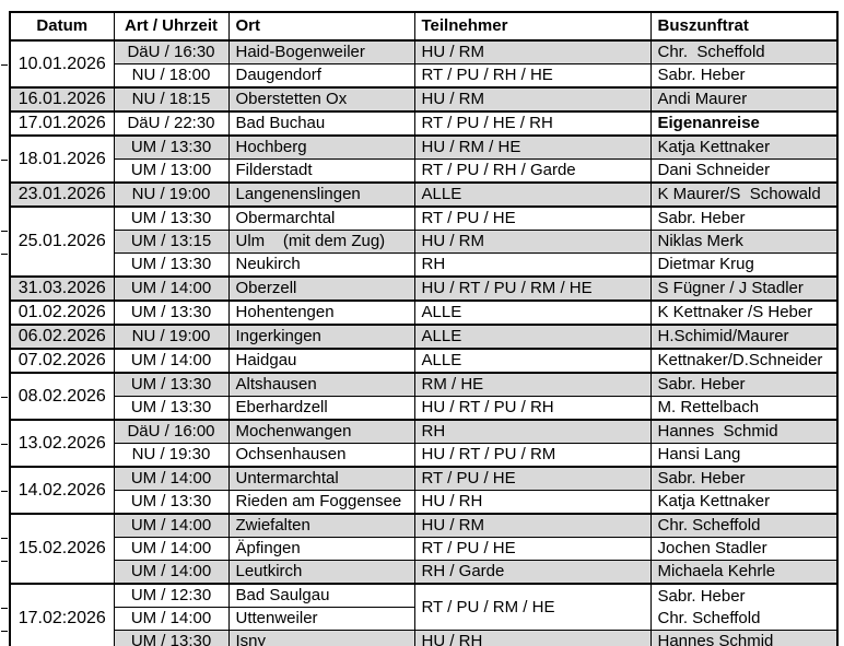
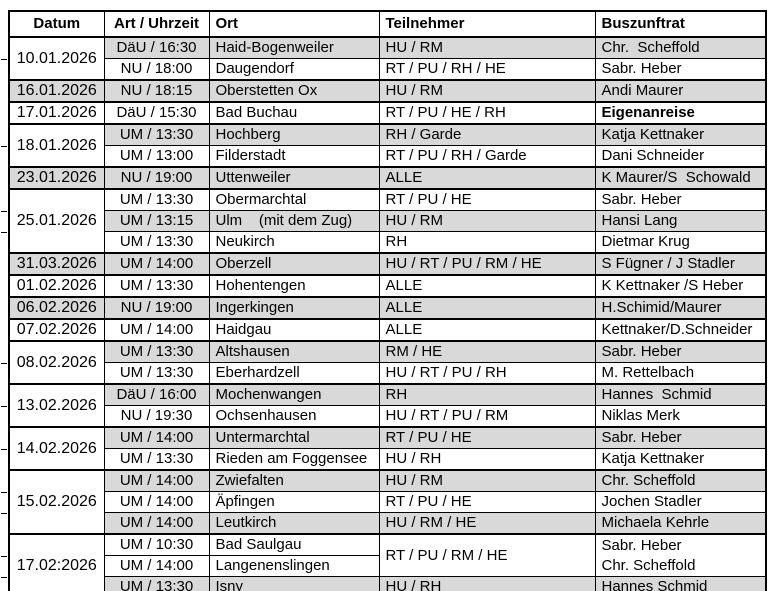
  Datum	Art / Uhrzeit	Ort	Teilnehmer	Buszunftrat
  10.01.2026	DäU / 16:30	Haid-Bogenweiler	HU / RM	Chr. Scheffold
  NU / 18:00	Daugendorf	RT / PU / RH / HE	Sabr. Heber
  16.01.2026	NU / 18:15	Oberstetten Ox	HU / RM	Andi Maurer
- 17.01.2026	DäU / 22:30	Bad Buchau	RT / PU / HE / RH	Eigenanreise
+ 17.01.2026	DäU / 15:30	Bad Buchau	RT / PU / HE / RH	Eigenanreise
- 18.01.2026	UM / 13:30	Hochberg	HU / RM / HE	Katja Kettnaker
+ 18.01.2026	UM / 13:30	Hochberg	RH / Garde	Katja Kettnaker
  UM / 13:00	Filderstadt	RT / PU / RH / Garde	Dani Schneider
- 23.01.2026	NU / 19:00	Langenenslingen	ALLE	K Maurer/S Schowald
+ 23.01.2026	NU / 19:00	Uttenweiler	ALLE	K Maurer/S Schowald
  25.01.2026	UM / 13:30	Obermarchtal	RT / PU / HE	Sabr. Heber
- UM / 13:15	Ulm (mit dem Zug)	HU / RM	Niklas Merk
+ UM / 13:15	Ulm (mit dem Zug)	HU / RM	Hansi Lang
  UM / 13:30	Neukirch	RH	Dietmar Krug
  31.03.2026	UM / 14:00	Oberzell	HU / RT / PU / RM / HE	S Fügner / J Stadler
  01.02.2026	UM / 13:30	Hohentengen	ALLE	K Kettnaker /S Heber
  06.02.2026	NU / 19:00	Ingerkingen	ALLE	H.Schimid/Maurer
  07.02.2026	UM / 14:00	Haidgau	ALLE	Kettnaker/D.Schneider
  08.02.2026	UM / 13:30	Altshausen	RM / HE	Sabr. Heber
  UM / 13:30	Eberhardzell	HU / RT / PU / RH	M. Rettelbach
  13.02.2026	DäU / 16:00	Mochenwangen	RH	Hannes Schmid
- NU / 19:30	Ochsenhausen	HU / RT / PU / RM	Hansi Lang
+ NU / 19:30	Ochsenhausen	HU / RT / PU / RM	Niklas Merk
  14.02.2026	UM / 14:00	Untermarchtal	RT / PU / HE	Sabr. Heber
  UM / 13:30	Rieden am Foggensee	HU / RH	Katja Kettnaker
  15.02.2026	UM / 14:00	Zwiefalten	HU / RM	Chr. Scheffold
  UM / 14:00	Äpfingen	RT / PU / HE	Jochen Stadler
- UM / 14:00	Leutkirch	RH / Garde	Michaela Kehrle
+ UM / 14:00	Leutkirch	HU / RM / HE	Michaela Kehrle
- 17.02:2026	UM / 12:30	Bad Saulgau	RT / PU / RM / HE	Sabr. Heber Chr. Scheffold
+ 17.02:2026	UM / 10:30	Bad Saulgau	RT / PU / RM / HE	Sabr. Heber Chr. Scheffold
- UM / 14:00	Uttenweiler
+ UM / 14:00	Langenenslingen
  UM / 13:30	Isny	HU / RH	Hannes Schmid
